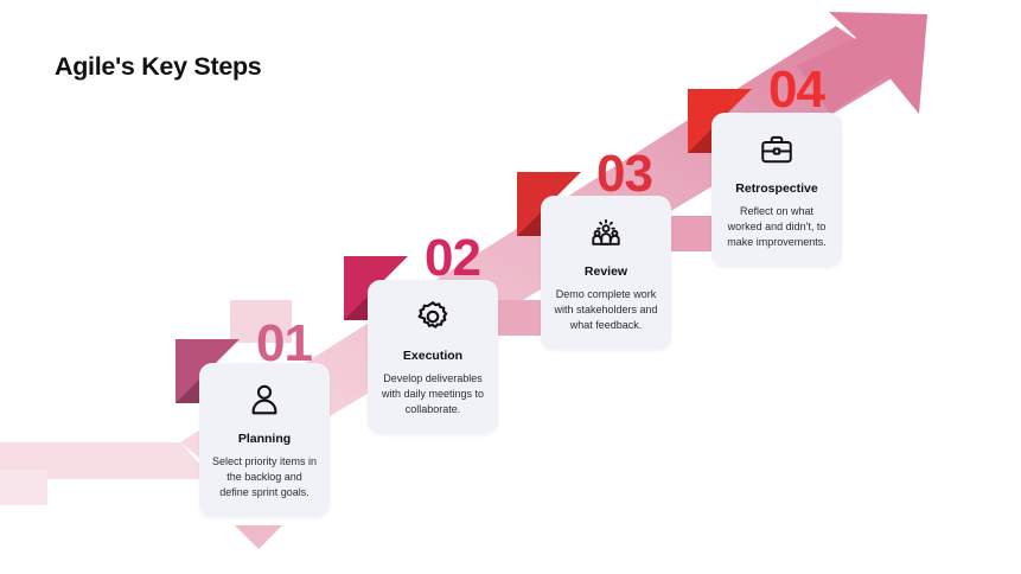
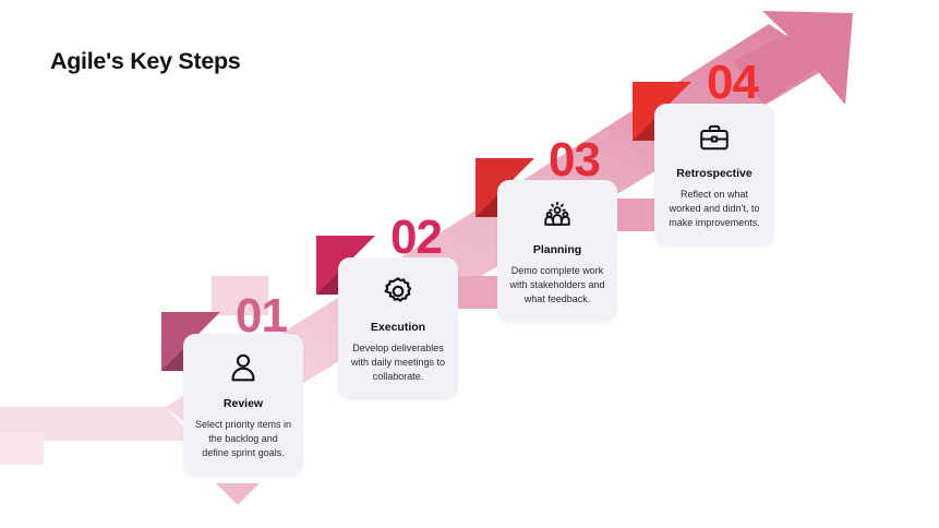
  Agile's Key Steps
  01
- Planning
+ Review
  Select priority items in the backlog and define sprint goals.
  02
  Execution
  Develop deliverables with daily meetings to collaborate.
  03
- Review
+ Planning
  Demo complete work with stakeholders and what feedback.
  04
  Retrospective
  Reflect on what worked and didn't, to make improvements.
